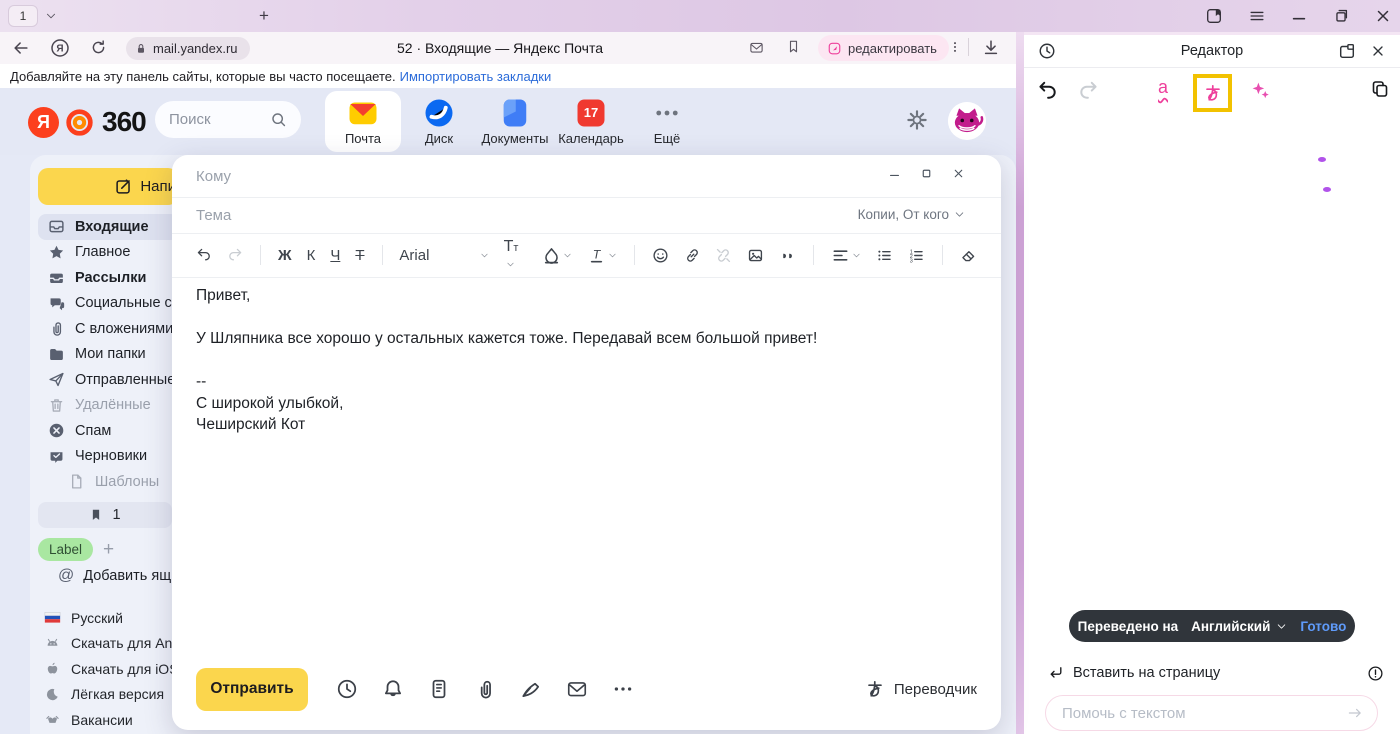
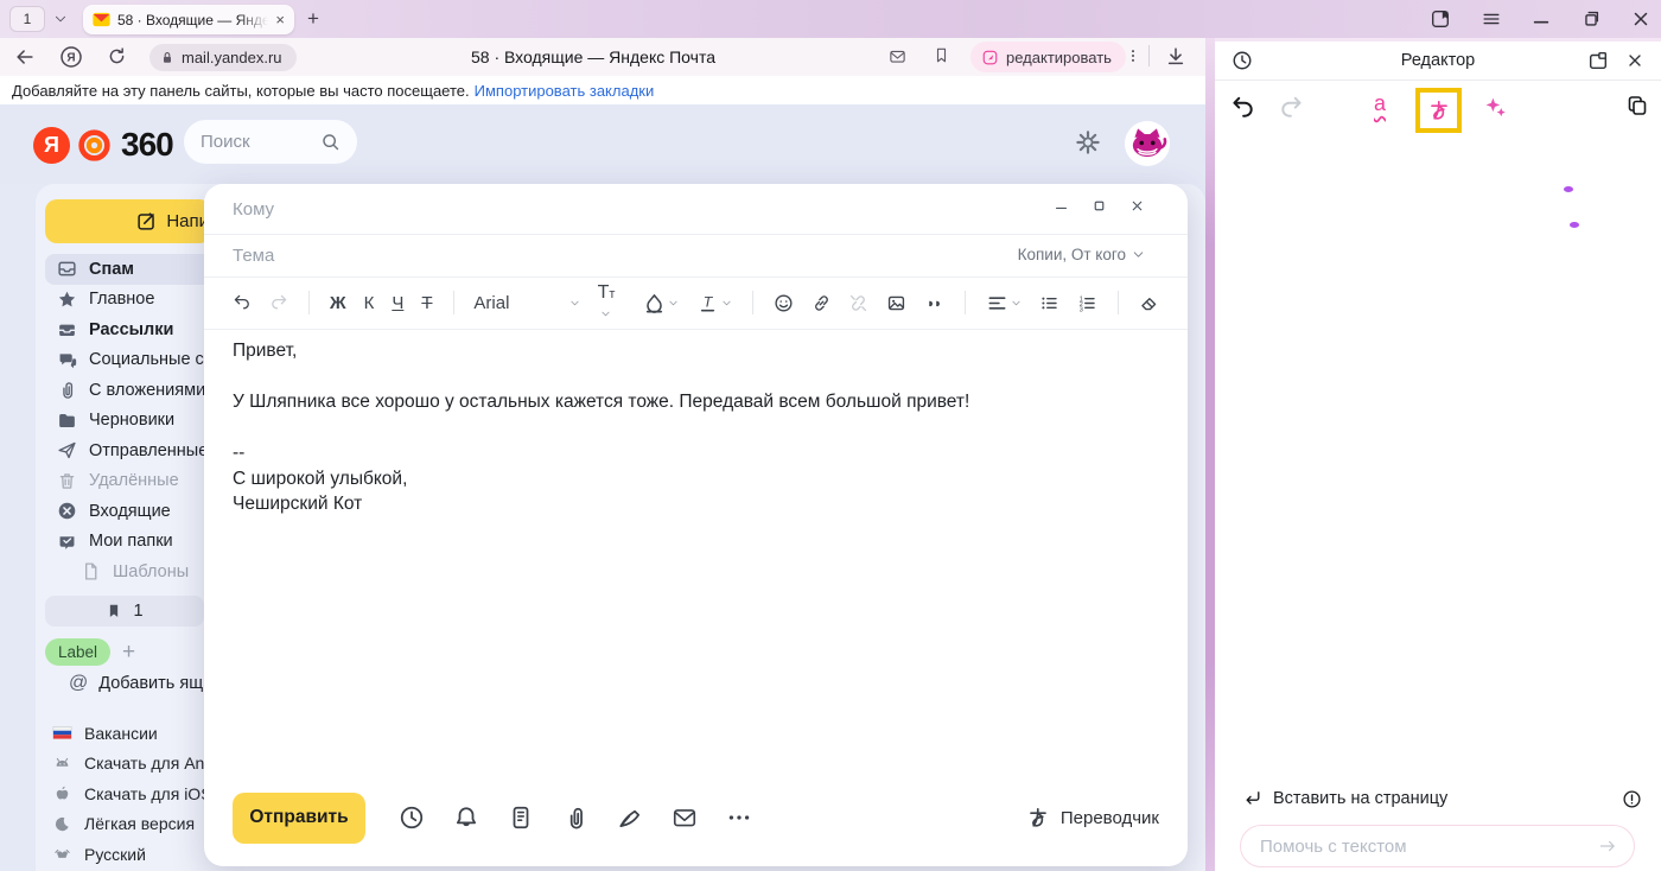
  1
+ 58 · Входящие — Янде
+ ×
  +
  Я
  mail.yandex.ru
- 52 · Входящие — Яндекс Почта
+ 58 · Входящие — Яндекс Почта
  редактировать
  Добавляйте на эту панель сайты, которые вы часто посещаете.
  Импортировать закладки
  Я
  360
  Поиск
- Почта
- Диск
- Документы
- 17
- Календарь
- Ещё
  Нап
- Входящие
+ Спам
  Главное
  Рассылки
  Социальные с
  С вложениями
- Мои папки
+ Черновики
  Отправленны
  Удалённые
- Спам
+ Входящие
- Черновики
+ Мои папки
  Шаблоны
  1
  Label
  +
  @
  Добавить ящ
- Русский
+ Вакансии
  Скачать для An
  Скачать для iO
  Лёгкая версия
- Вакансии
+ Русский
  Кому
  Тема
  Копии, От кого
  Ж
  К
  Ч
  Т
  Arial
  Tт
  T
  Привет,
  У Шляпника все хорошо у остальных кажется тоже. Передавай всем большой привет!
  --
  С широкой улыбкой,
  Чеширский Кот
  Отправить
  Переводчик
  Редактор
  а
- Переведено на
- Английский
- Готово
  Вставить на страницу
  Помочь с текстом
